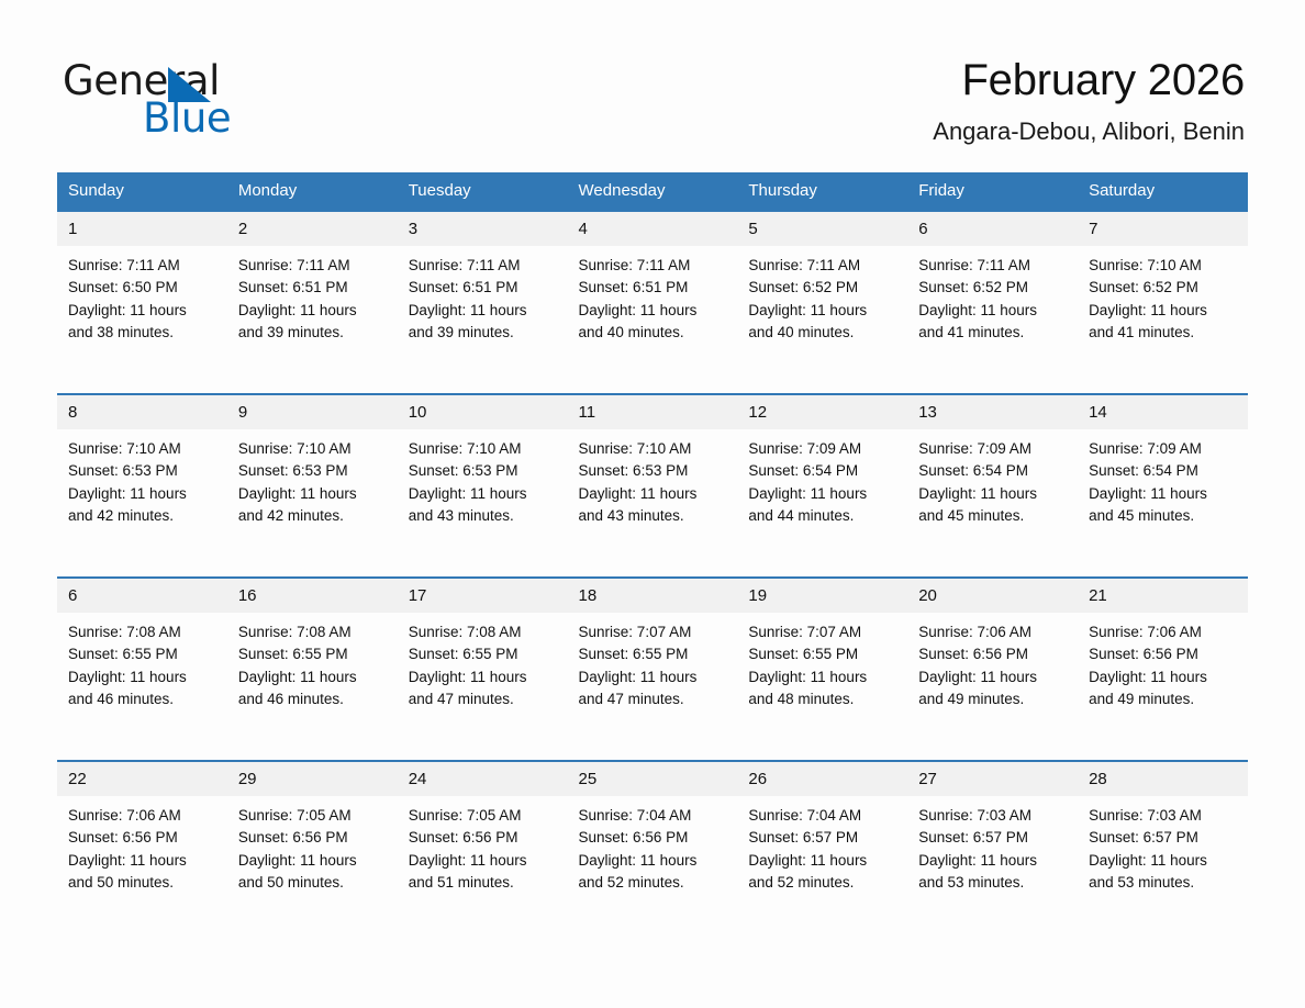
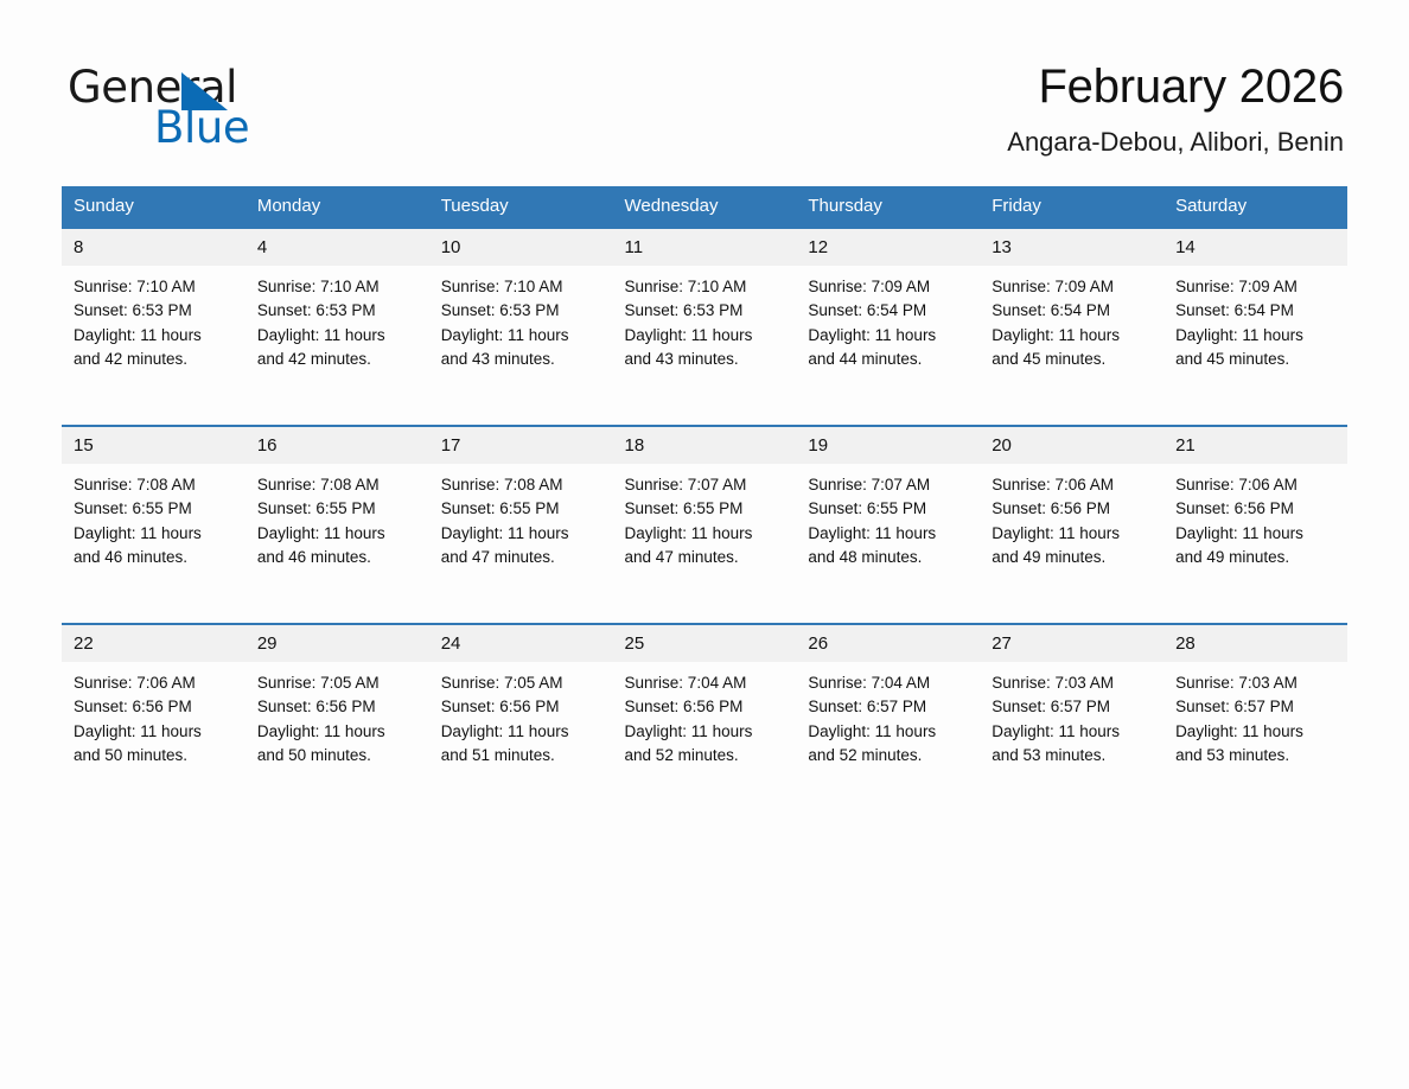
  General
  Blue
  February 2026
  Angara-Debou, Alibori, Benin
  Sunday	Monday	Tuesday	Wednesday	Thursday	Friday	Saturday
- 1 Sunrise: 7:11 AM Sunset: 6:50 PM Daylight: 11 hours and 38 minutes.	2 Sunrise: 7:11 AM Sunset: 6:51 PM Daylight: 11 hours and 39 minutes.	3 Sunrise: 7:11 AM Sunset: 6:51 PM Daylight: 11 hours and 39 minutes.	4 Sunrise: 7:11 AM Sunset: 6:51 PM Daylight: 11 hours and 40 minutes.	5 Sunrise: 7:11 AM Sunset: 6:52 PM Daylight: 11 hours and 40 minutes.	6 Sunrise: 7:11 AM Sunset: 6:52 PM Daylight: 11 hours and 41 minutes.	7 Sunrise: 7:10 AM Sunset: 6:52 PM Daylight: 11 hours and 41 minutes.
- 8 Sunrise: 7:10 AM Sunset: 6:53 PM Daylight: 11 hours and 42 minutes.	9 Sunrise: 7:10 AM Sunset: 6:53 PM Daylight: 11 hours and 42 minutes.	10 Sunrise: 7:10 AM Sunset: 6:53 PM Daylight: 11 hours and 43 minutes.	11 Sunrise: 7:10 AM Sunset: 6:53 PM Daylight: 11 hours and 43 minutes.	12 Sunrise: 7:09 AM Sunset: 6:54 PM Daylight: 11 hours and 44 minutes.	13 Sunrise: 7:09 AM Sunset: 6:54 PM Daylight: 11 hours and 45 minutes.	14 Sunrise: 7:09 AM Sunset: 6:54 PM Daylight: 11 hours and 45 minutes.
+ 8 Sunrise: 7:10 AM Sunset: 6:53 PM Daylight: 11 hours and 42 minutes.	4 Sunrise: 7:10 AM Sunset: 6:53 PM Daylight: 11 hours and 42 minutes.	10 Sunrise: 7:10 AM Sunset: 6:53 PM Daylight: 11 hours and 43 minutes.	11 Sunrise: 7:10 AM Sunset: 6:53 PM Daylight: 11 hours and 43 minutes.	12 Sunrise: 7:09 AM Sunset: 6:54 PM Daylight: 11 hours and 44 minutes.	13 Sunrise: 7:09 AM Sunset: 6:54 PM Daylight: 11 hours and 45 minutes.	14 Sunrise: 7:09 AM Sunset: 6:54 PM Daylight: 11 hours and 45 minutes.
- 6 Sunrise: 7:08 AM Sunset: 6:55 PM Daylight: 11 hours and 46 minutes.	16 Sunrise: 7:08 AM Sunset: 6:55 PM Daylight: 11 hours and 46 minutes.	17 Sunrise: 7:08 AM Sunset: 6:55 PM Daylight: 11 hours and 47 minutes.	18 Sunrise: 7:07 AM Sunset: 6:55 PM Daylight: 11 hours and 47 minutes.	19 Sunrise: 7:07 AM Sunset: 6:55 PM Daylight: 11 hours and 48 minutes.	20 Sunrise: 7:06 AM Sunset: 6:56 PM Daylight: 11 hours and 49 minutes.	21 Sunrise: 7:06 AM Sunset: 6:56 PM Daylight: 11 hours and 49 minutes.
+ 15 Sunrise: 7:08 AM Sunset: 6:55 PM Daylight: 11 hours and 46 minutes.	16 Sunrise: 7:08 AM Sunset: 6:55 PM Daylight: 11 hours and 46 minutes.	17 Sunrise: 7:08 AM Sunset: 6:55 PM Daylight: 11 hours and 47 minutes.	18 Sunrise: 7:07 AM Sunset: 6:55 PM Daylight: 11 hours and 47 minutes.	19 Sunrise: 7:07 AM Sunset: 6:55 PM Daylight: 11 hours and 48 minutes.	20 Sunrise: 7:06 AM Sunset: 6:56 PM Daylight: 11 hours and 49 minutes.	21 Sunrise: 7:06 AM Sunset: 6:56 PM Daylight: 11 hours and 49 minutes.
  22 Sunrise: 7:06 AM Sunset: 6:56 PM Daylight: 11 hours and 50 minutes.	29 Sunrise: 7:05 AM Sunset: 6:56 PM Daylight: 11 hours and 50 minutes.	24 Sunrise: 7:05 AM Sunset: 6:56 PM Daylight: 11 hours and 51 minutes.	25 Sunrise: 7:04 AM Sunset: 6:56 PM Daylight: 11 hours and 52 minutes.	26 Sunrise: 7:04 AM Sunset: 6:57 PM Daylight: 11 hours and 52 minutes.	27 Sunrise: 7:03 AM Sunset: 6:57 PM Daylight: 11 hours and 53 minutes.	28 Sunrise: 7:03 AM Sunset: 6:57 PM Daylight: 11 hours and 53 minutes.
